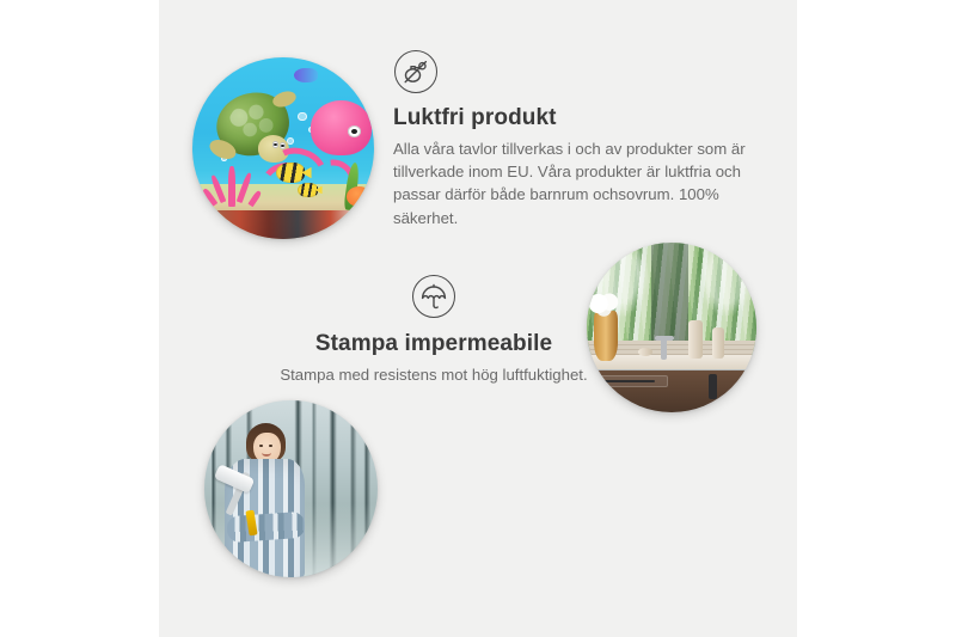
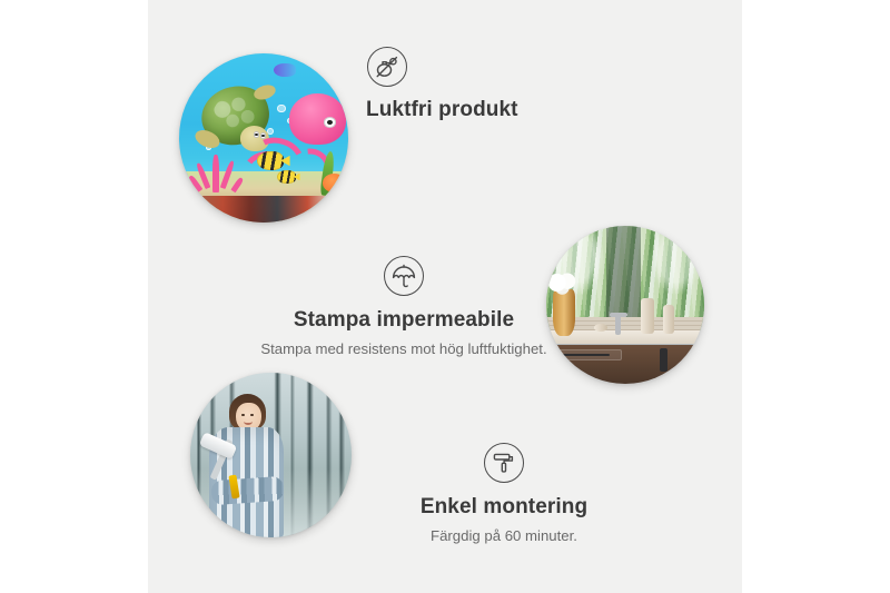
  Luktfri produkt
- Alla våra tavlor tillverkas i och av produkter som är tillverkade inom EU. Våra produkter är luktfria och passar därför både barnrum ochsovrum. 100% säkerhet.
  Stampa impermeabile
  Stampa med resistens mot hög luftfuktighet.
+ Enkel montering
+ Färgdig på 60 minuter.
